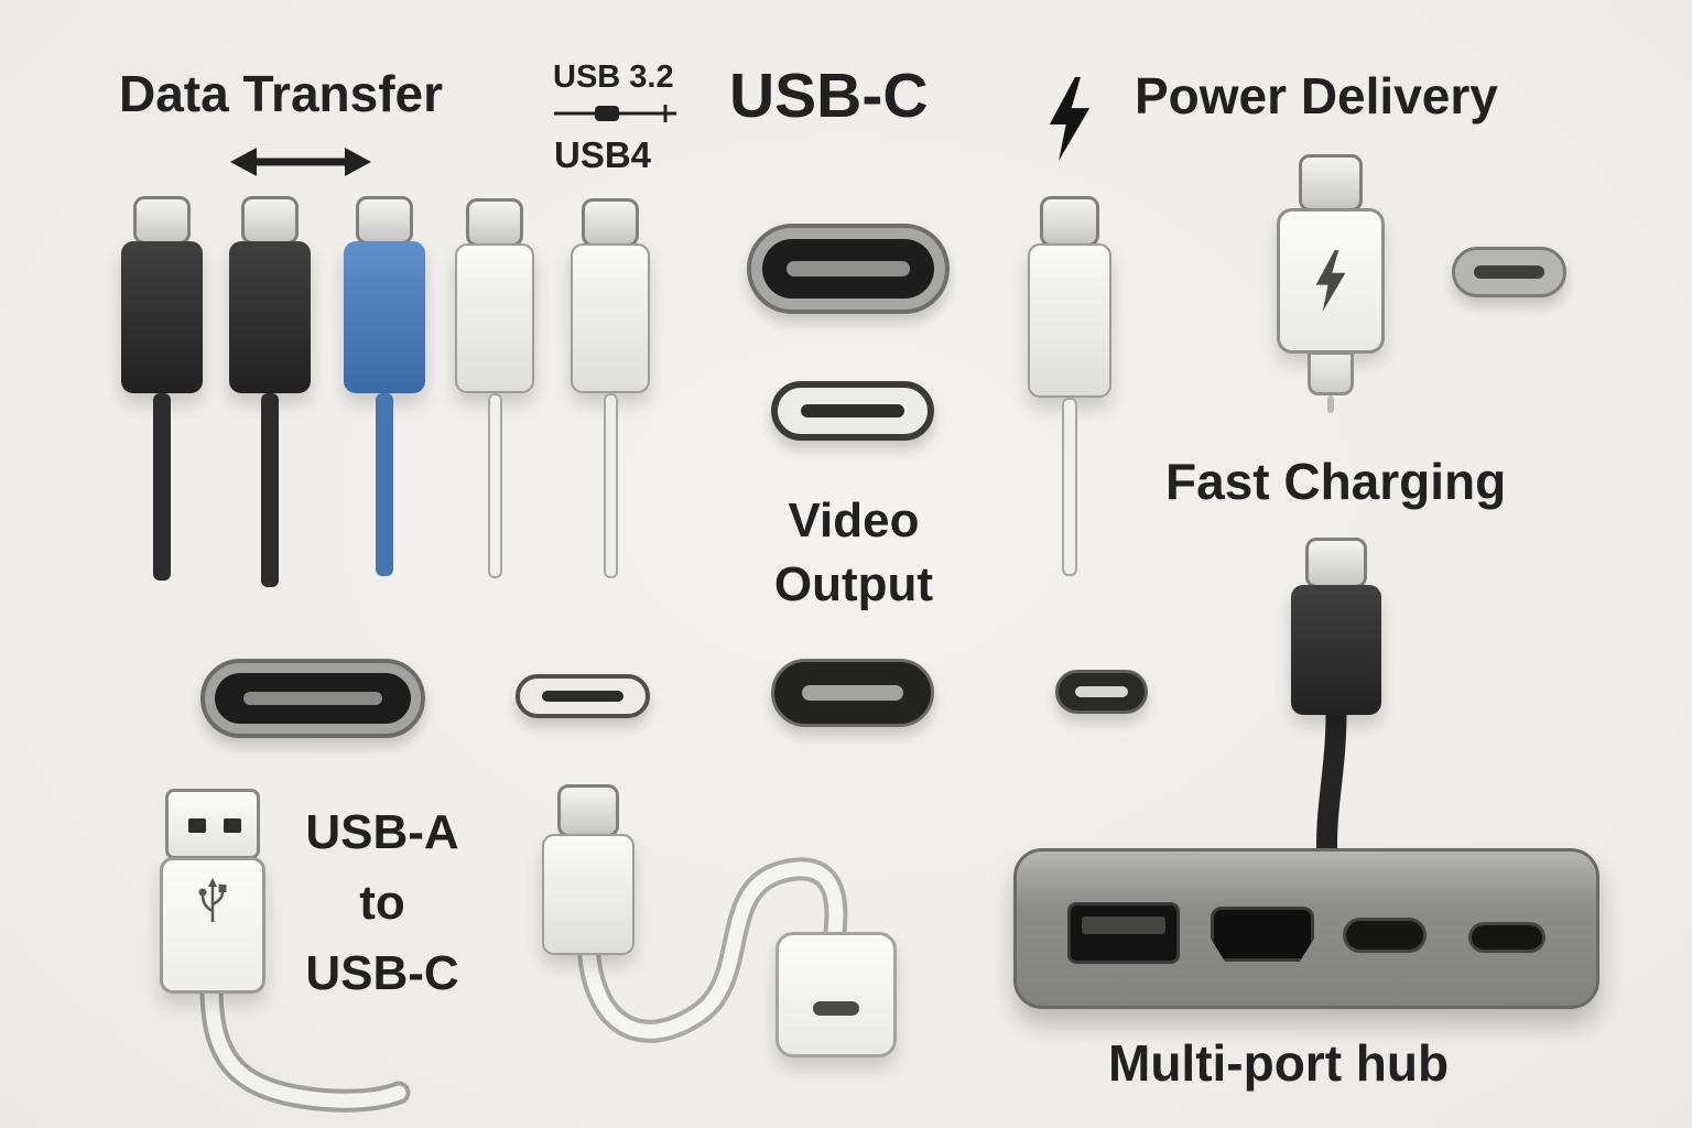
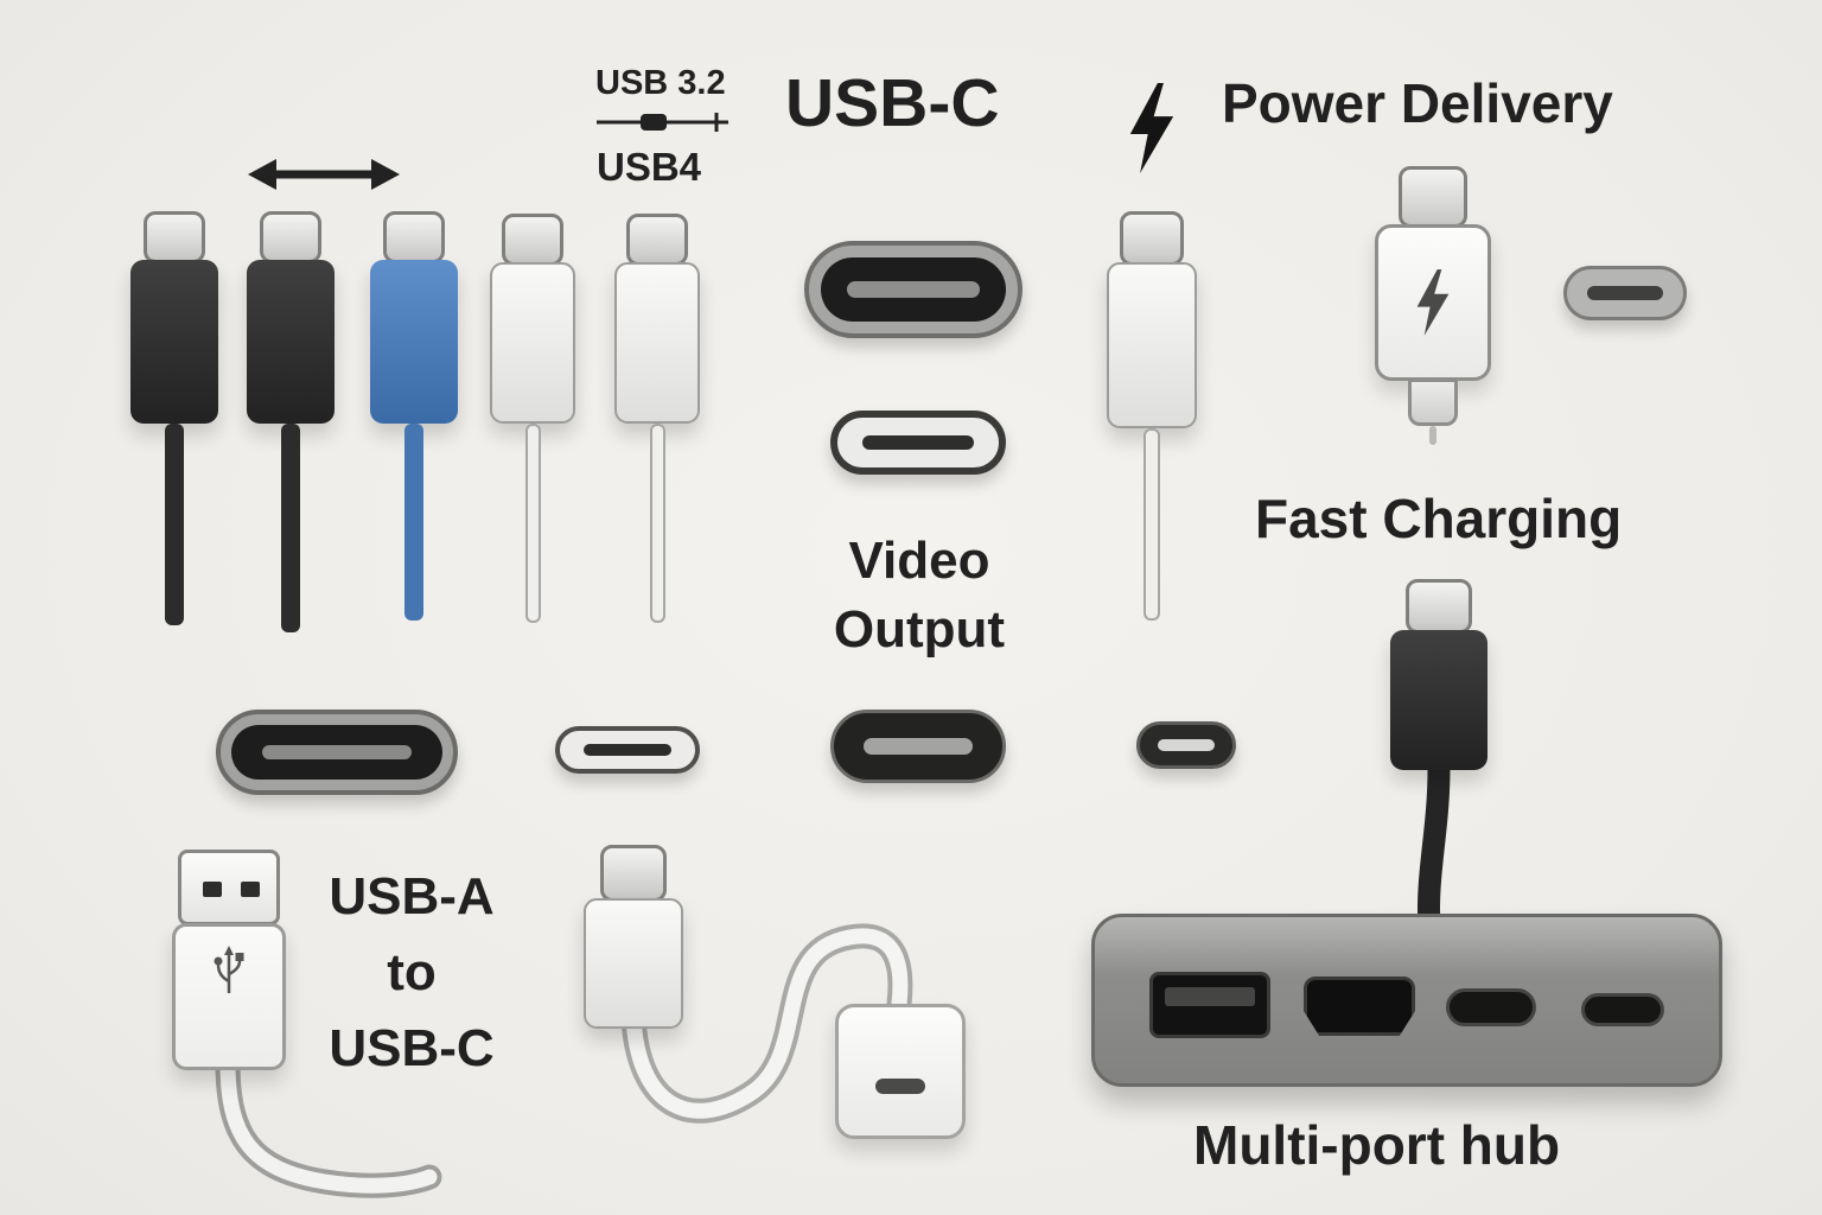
- Data Transfer
  USB 3.2
  USB4
  USB-C
  Power Delivery
  Video
  Output
  Fast Charging
  USB-A
  to
  USB-C
  Multi-port hub
